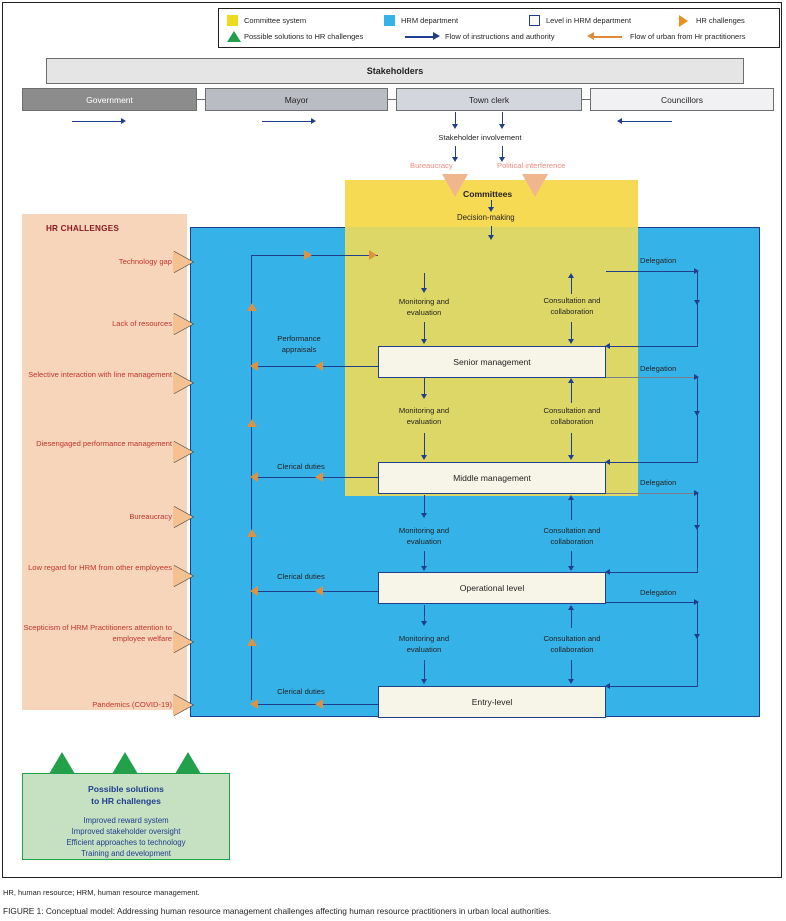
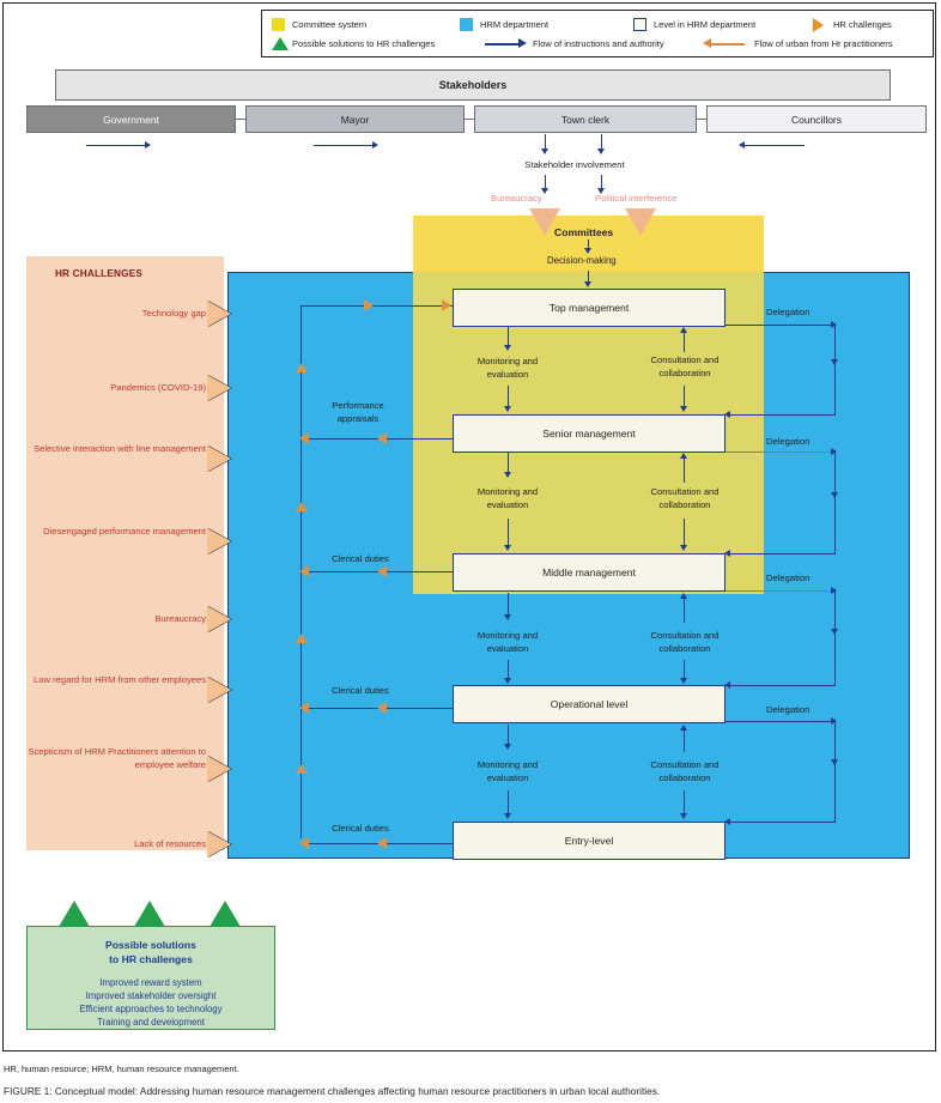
  Committee system
  HRM department
  Level in HRM department
  HR challenges
  Possible solutions to HR challenges
  Flow of instructions and authority
  Flow of urban from Hr practitioners
  Stakeholders
  Government
  Mayor
  Town clerk
  Councillors
  Stakeholder involvement
  Bureaucracy
  Political interference
  Committees
  Decision-making
  HR CHALLENGES
  Technology gap
- Lack of resources
+ Pandemics (COVID-19)
  Selective interaction with line management
  Diesengaged performance management
  Bureaucracy
  Low regard for HRM from other employees
  Scepticism of HRM Practitioners attention to employee welfare
- Pandemics (COVID-19)
+ Lack of resources
+ Top management
  Senior management
  Middle management
  Operational level
  Entry-level
  Monitoring and
  evaluation
  Monitoring and
  evaluation
  Monitoring and
  evaluation
  Monitoring and
  evaluation
  Consultation and
  collaboration
  Consultation and
  collaboration
  Consultation and
  collaboration
  Consultation and
  collaboration
  Delegation
  Delegation
  Delegation
  Delegation
  Performance
  appraisals
  Clerical duties
  Clerical duties
  Clerical duties
  Possible solutions
  to HR challenges
  Improved reward system
  Improved stakeholder oversight
  Efficient approaches to technology
  Training and development
  HR, human resource; HRM, human resource management.
  FIGURE 1: Conceptual model: Addressing human resource management challenges affecting human resource practitioners in urban local authorities.
